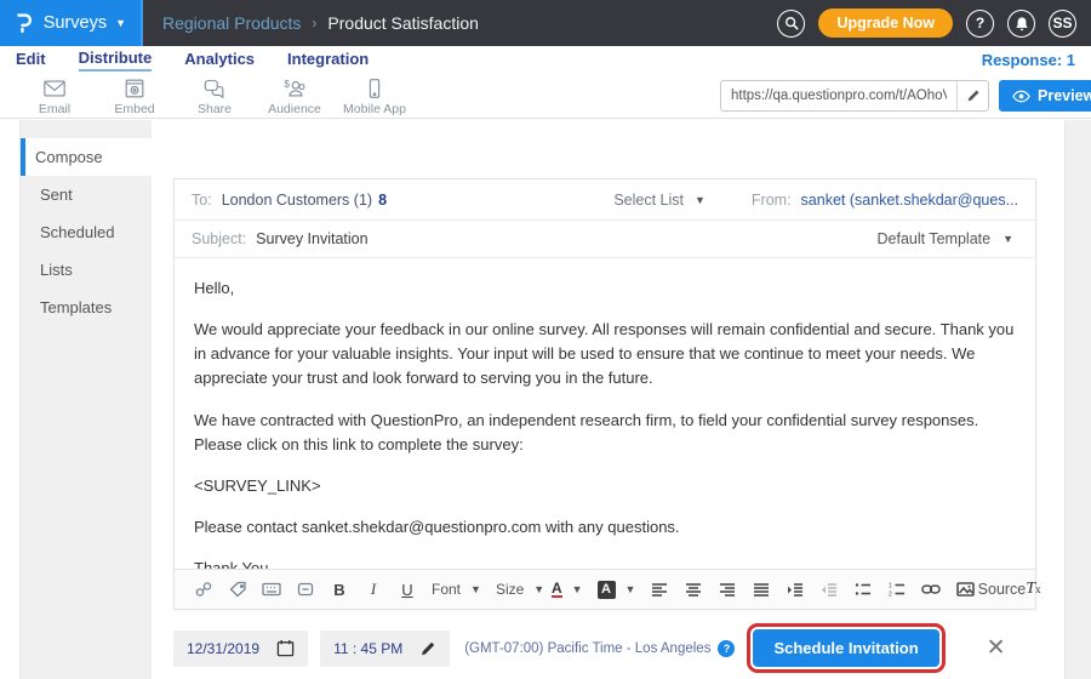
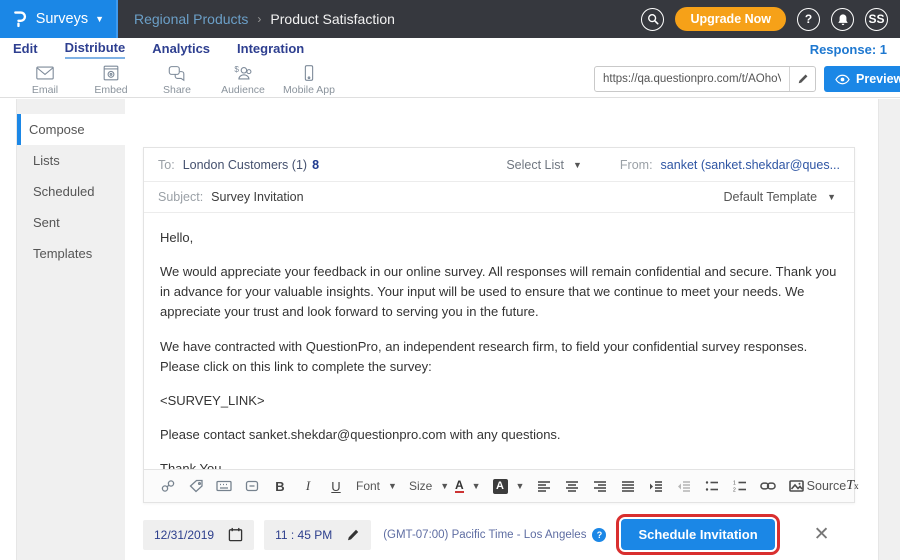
  Surveys
  ▼
  Regional Products
  ›
  Product Satisfaction
  Upgrade Now
  ?
  SS
  Edit
  Distribute
  Analytics
  Integration
  Response: 1
  Email
  Embed
  Share
  $
  Audience
  Mobile App
  https://qa.questionpro.com/t/AOho
  Preview
  Compose
- Sent
+ Lists
  Scheduled
- Lists
+ Sent
  Templates
  To:
  London Customers (1)
  8
  Select List
  ▼
  From:
  sanket (sanket.shekdar@ques...
  Subject:
  Survey Invitation
  Default Template
  ▼
  Hello,
  We would appreciate your feedback in our online survey. All responses will remain confidential and secure. Thank you in advance for your valuable insights. Your input will be used to ensure that we continue to meet your needs. We appreciate your trust and look forward to serving you in the future.
  We have contracted with QuestionPro, an independent research firm, to field your confidential survey responses. Please click on this link to complete the survey:
  <SURVEY_LINK>
  Please contact sanket.shekdar@questionpro.com with any questions.
  B
  I
  U
  Font
  ▼
  Size
  ▼
  A
  ▼
  A
  ▼
  Source
  T
  x
  12/31/2019
  11 : 45 PM
  (GMT-07:00) Pacific Time - Los Angeles
  ?
  Schedule Invitation
  ✕
